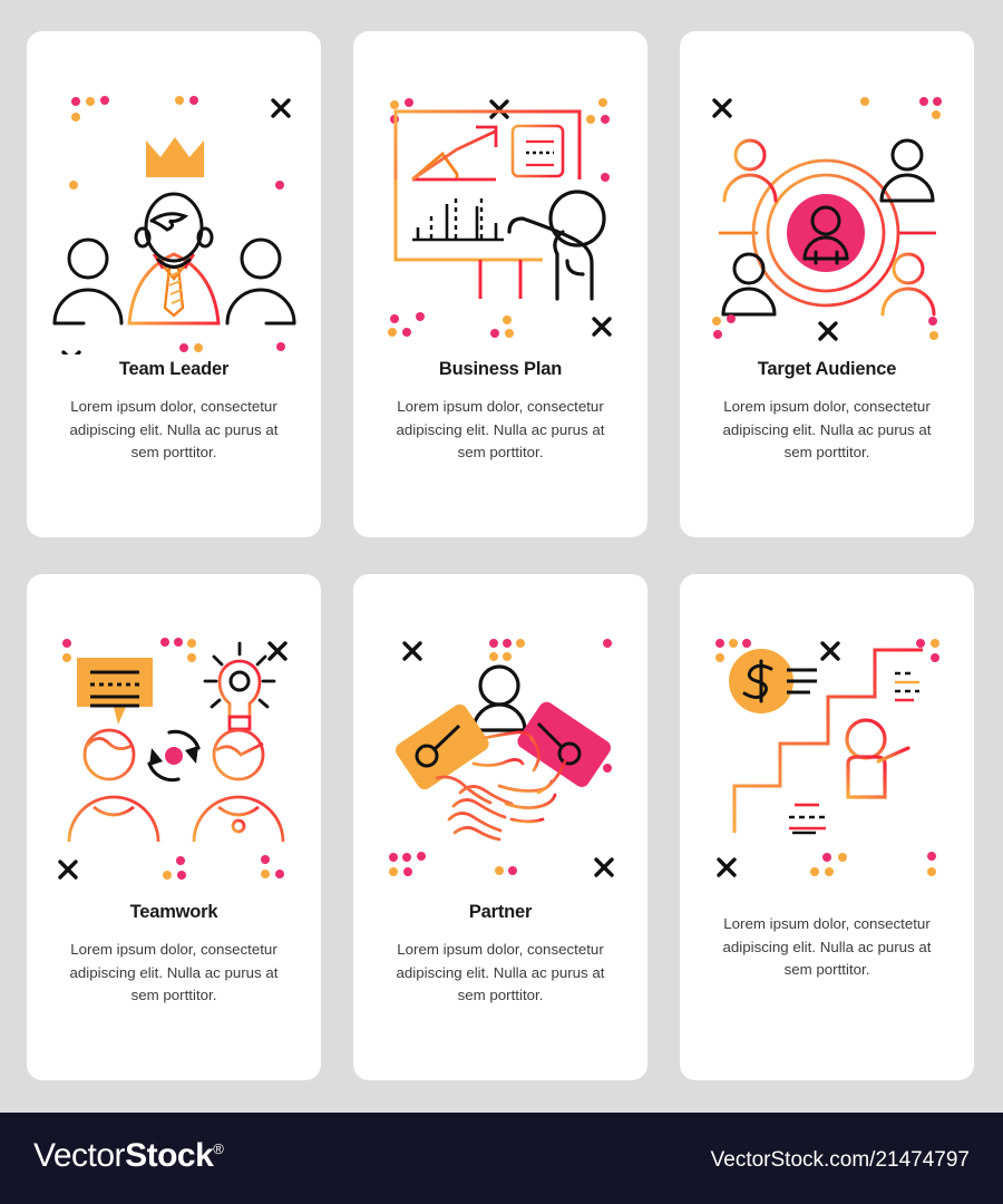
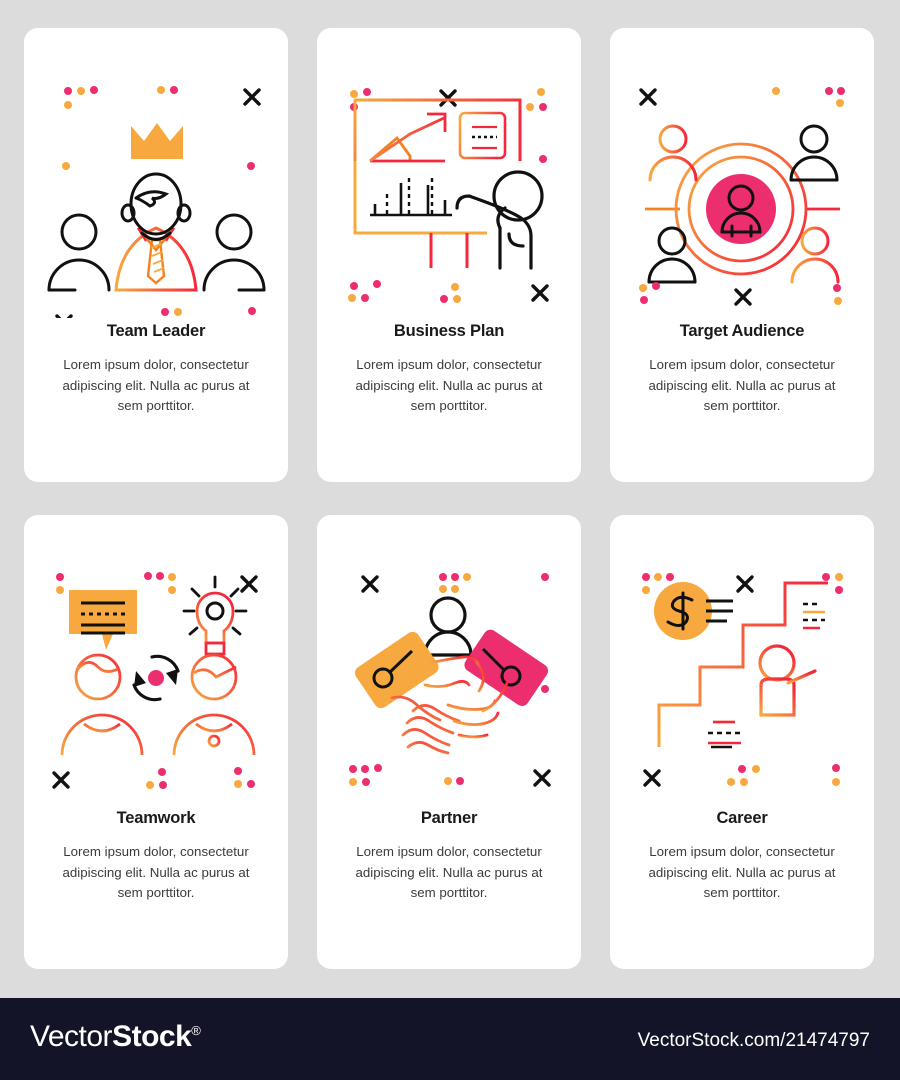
  Team Leader
  Lorem ipsum dolor, consectetur adipiscing elit. Nulla ac purus at sem porttitor.
  Business Plan
  Lorem ipsum dolor, consectetur adipiscing elit. Nulla ac purus at sem porttitor.
  Target Audience
  Lorem ipsum dolor, consectetur adipiscing elit. Nulla ac purus at sem porttitor.
  Teamwork
  Lorem ipsum dolor, consectetur adipiscing elit. Nulla ac purus at sem porttitor.
  Partner
  Lorem ipsum dolor, consectetur adipiscing elit. Nulla ac purus at sem porttitor.
+ Career
  Lorem ipsum dolor, consectetur adipiscing elit. Nulla ac purus at sem porttitor.
  VectorStock®
  VectorStock.com/21474797
